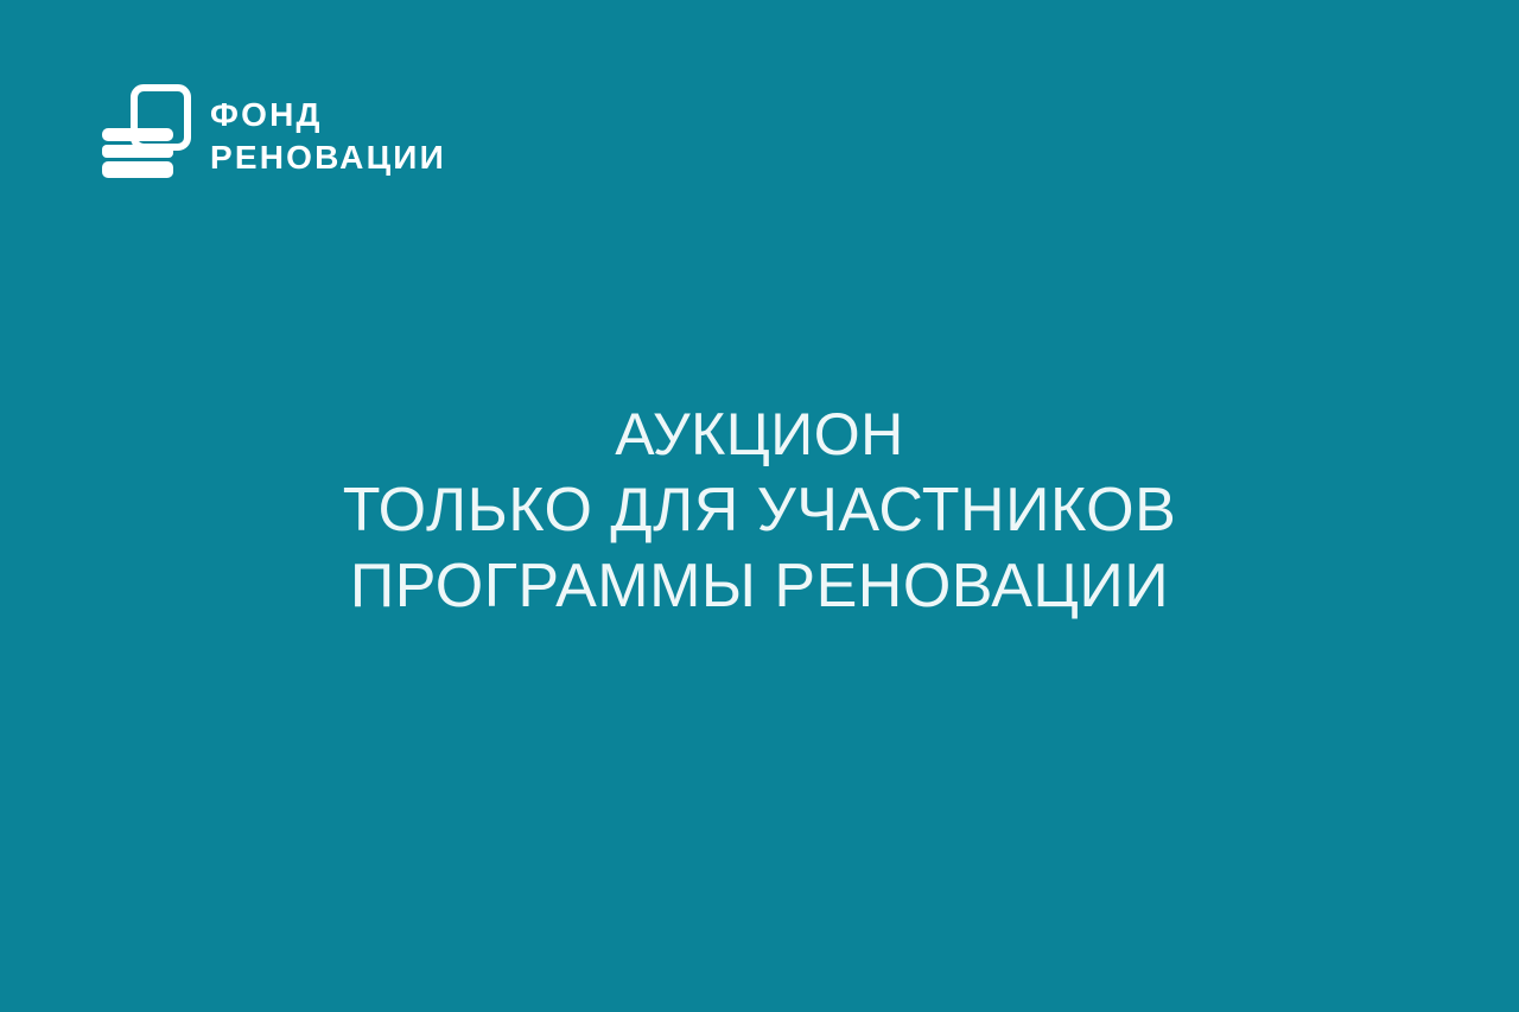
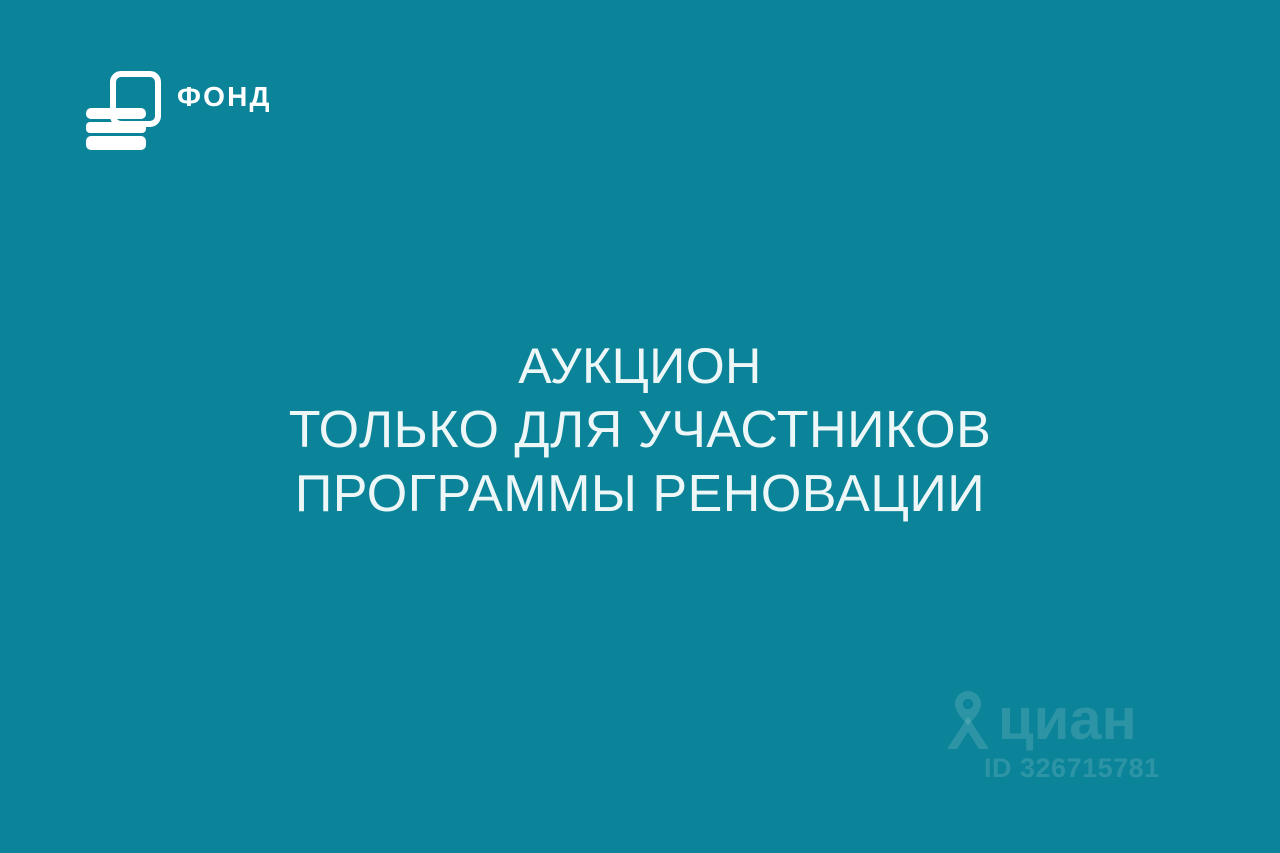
  ФОНД
- РЕНОВАЦИИ
  АУКЦИОН
  ТОЛЬКО ДЛЯ УЧАСТНИКОВ
  ПРОГРАММЫ РЕНОВАЦИИ
+ циан
+ ID 326715781
